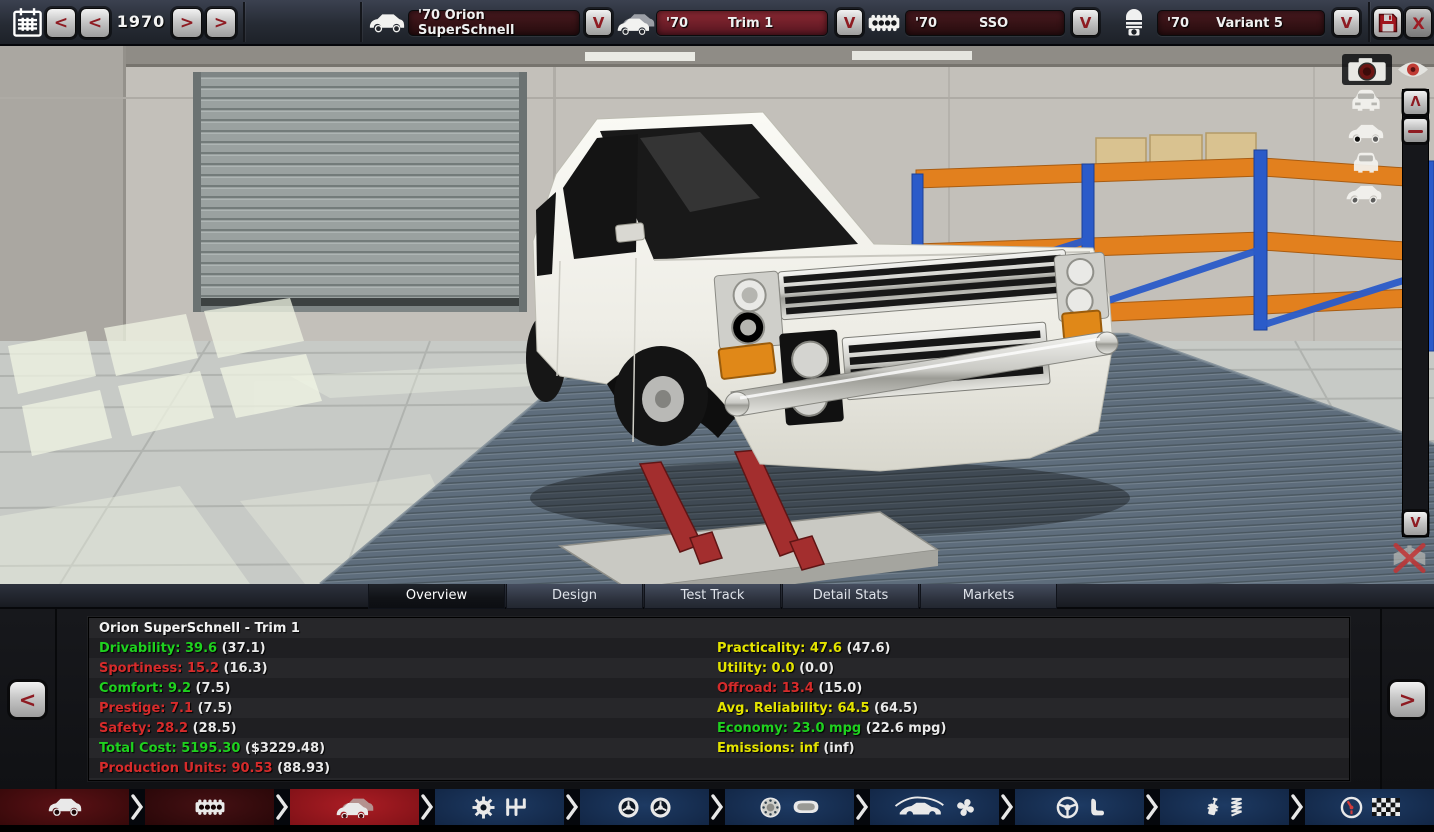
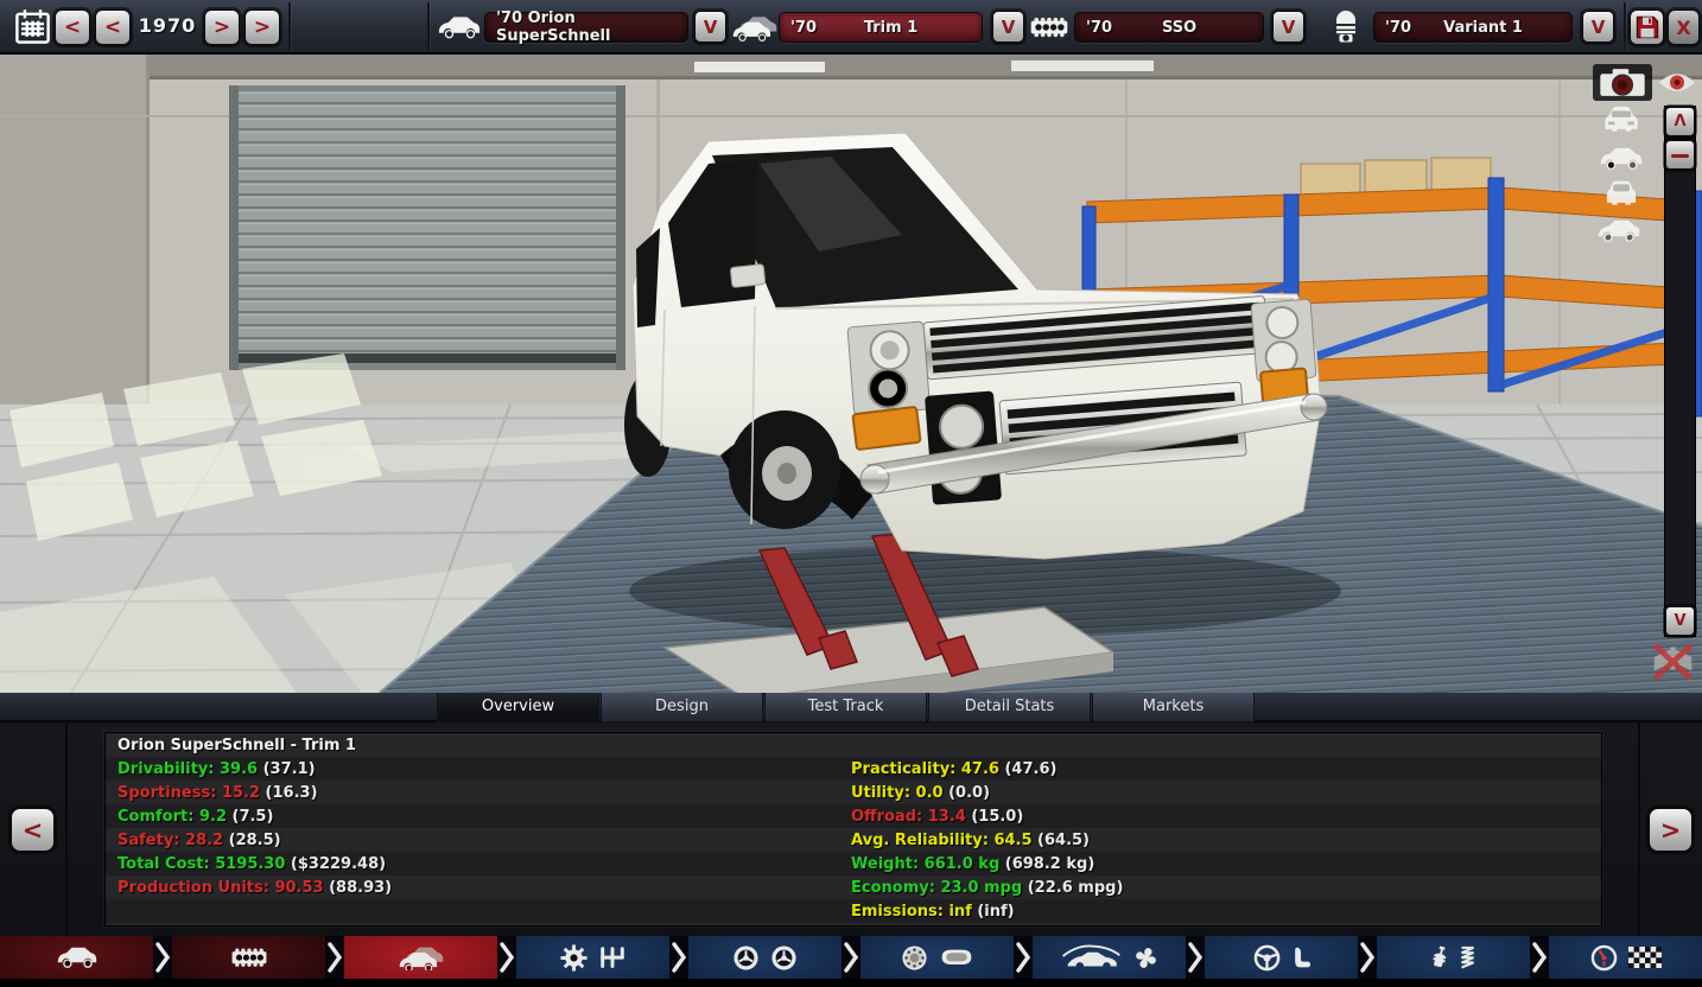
  <
  <
  1970
  >
  >
  '70 Orion SuperSchnell
  V
  '70
  Trim 1
  V
  '70
  SSO
  V
  '70
- Variant 5
+ Variant 1
  V
  X
  Λ
  V
  Overview
  Design
  Test Track
  Detail Stats
  Markets
  <
  Orion SuperSchnell - Trim 1
  Drivability: 39.6 (37.1)
  Sportiness: 15.2 (16.3)
  Comfort: 9.2 (7.5)
- Prestige: 7.1 (7.5)
  Safety: 28.2 (28.5)
  Total Cost: 5195.30 ($3229.48)
  Production Units: 90.53 (88.93)
  Practicality: 47.6 (47.6)
  Utility: 0.0 (0.0)
  Offroad: 13.4 (15.0)
  Avg. Reliability: 64.5 (64.5)
+ Weight: 661.0 kg (698.2 kg)
  Economy: 23.0 mpg (22.6 mpg)
  Emissions: inf (inf)
  >
